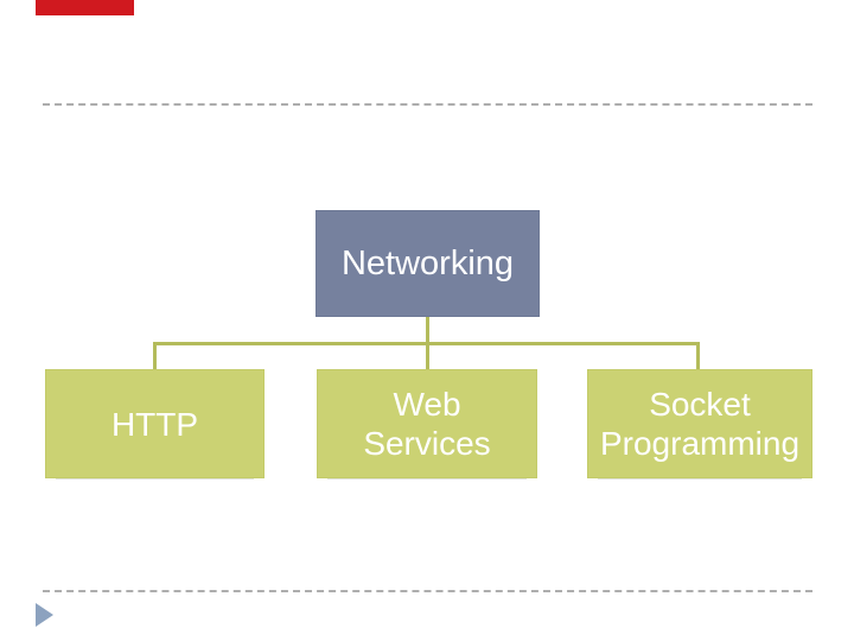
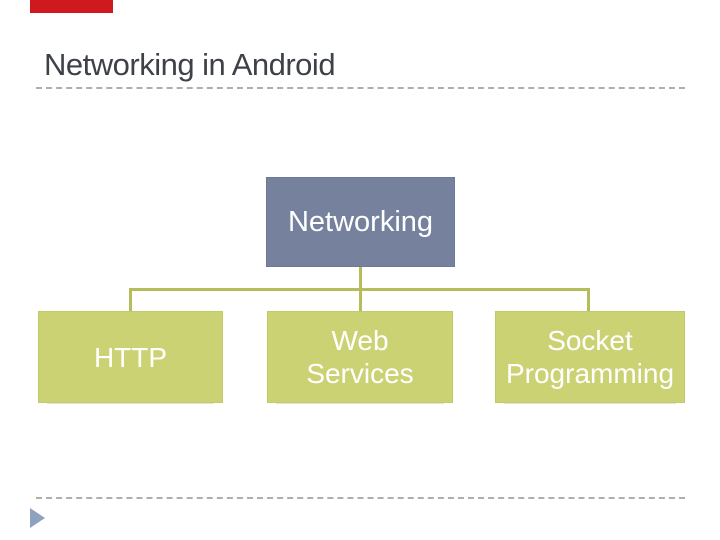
+ Networking in Android
  Networking
  HTTP
  Web
  Services
  Socket
  Programming
